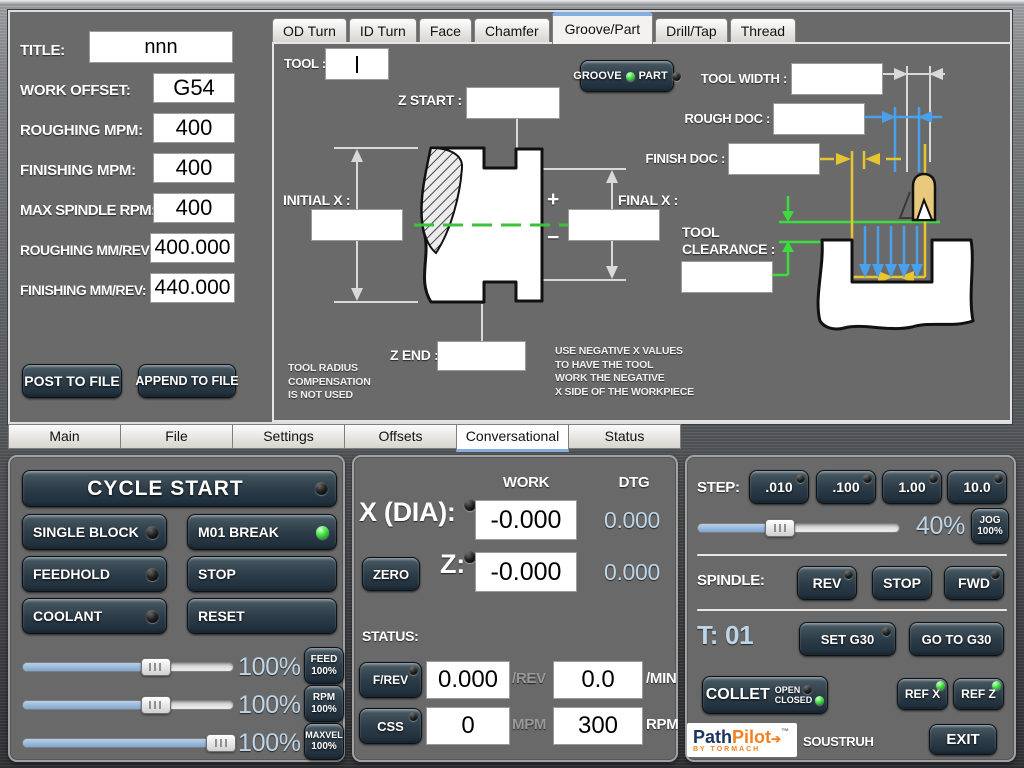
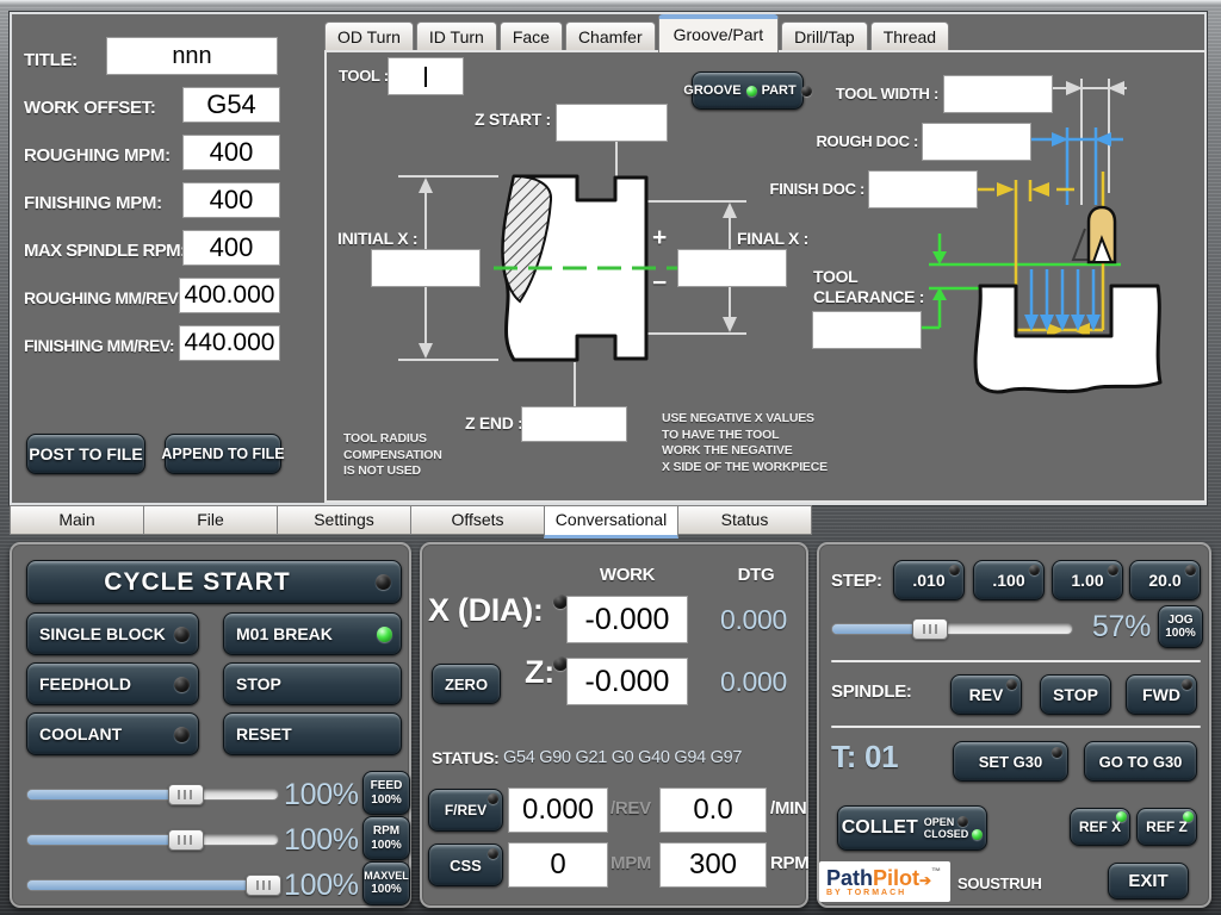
  TITLE:
  nnn
  WORK OFFSET:
  G54
  ROUGHING MPM:
  400
  FINISHING MPM:
  400
  MAX SPINDLE RPM
  400
  ROUGHING MM/REV
  400.000
  FINISHING MM/REV:
  440.000
  POST TO FILE
  APPEND TO FILE
  OD Turn
  ID Turn
  Face
  Chamfer
  Groove/Part
  Drill/Tap
  Thread
  TOOL :
  GROOVE
  PART
  Z START :
  TOOL WIDTH :
  ROUGH DOC :
  FINISH DOC :
  INITIAL X :
  FINAL X :
  +
  −
  TOOL
  CLEARANCE :
  Z END :
  TOOL RADIUS
  COMPENSATION
  IS NOT USED
  USE NEGATIVE X VALUES
  TO HAVE THE TOOL
  WORK THE NEGATIVE
  X SIDE OF THE WORKPIECE
  Main
  File
  Settings
  Offsets
  Conversational
  Status
  CYCLE START
  SINGLE BLOCK
  M01 BREAK
  FEEDHOLD
  STOP
  COOLANT
  RESET
  100%
  FEED
  100%
  100%
  RPM
  100%
  100%
  MAXVEL
  100%
  WORK
  DTG
  X (DIA):
  -0.000
  0.000
  ZERO
  Z:
  -0.000
  0.000
  STATUS:
+ G54 G90 G21 G0 G40 G94 G97
  F/REV
  0.000
  /REV
  0.0
  /MIN
  CSS
  0
  MPM
  300
  RPM
  STEP:
  .010
  .100
  1.00
- 10.0
+ 20.0
- 40%
+ 57%
  JOG
  100%
  SPINDLE:
  REV
  STOP
  FWD
  T: 01
  SET G30
  GO TO G30
  COLLET
  OPEN
  CLOSED
  REF X
  REF Z
  PathPilot➔™
  SOUSTRUH
  EXIT
